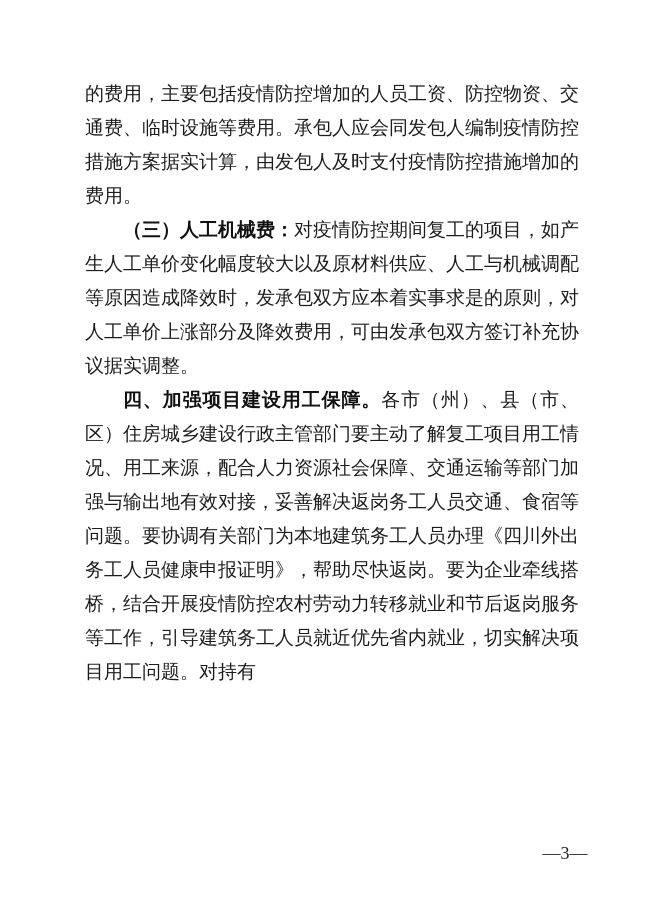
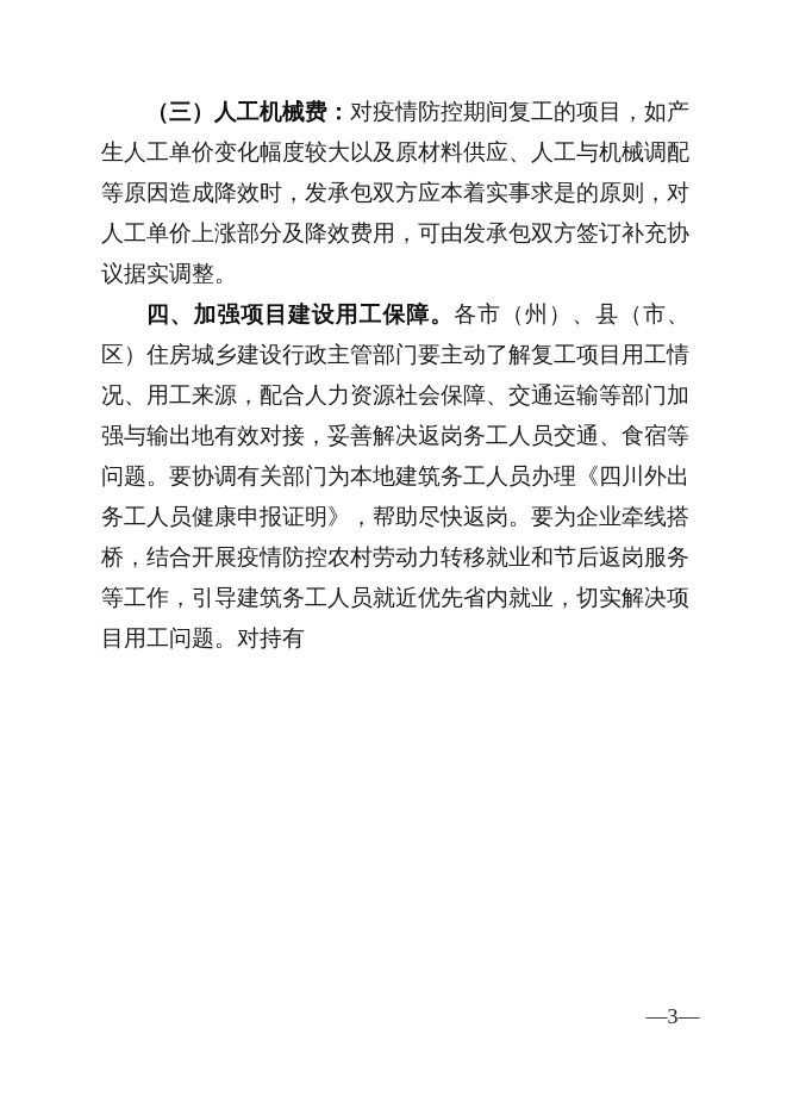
- 的费用，主要包括疫情防控增加的人员工资、防控物资、交通费、临时设施等费用。承包人应会同发包人编制疫情防控措施方案据实计算，由发包人及时支付疫情防控措施增加的费用。
  （三）人工机械费：对疫情防控期间复工的项目，如产生人工单价变化幅度较大以及原材料供应、人工与机械调配等原因造成降效时，发承包双方应本着实事求是的原则，对人工单价上涨部分及降效费用，可由发承包双方签订补充协议据实调整。
  四、加强项目建设用工保障。各市（州）、县（市、区）住房城乡建设行政主管部门要主动了解复工项目用工情况、用工来源，配合人力资源社会保障、交通运输等部门加强与输出地有效对接，妥善解决返岗务工人员交通、食宿等问题。要协调有关部门为本地建筑务工人员办理《四川外出务工人员健康申报证明》，帮助尽快返岗。要为企业牵线搭桥，结合开展疫情防控农村劳动力转移就业和节后返岗服务等工作，引导建筑务工人员就近优先省内就业，切实解决项目用工问题。对持有
  —3—
